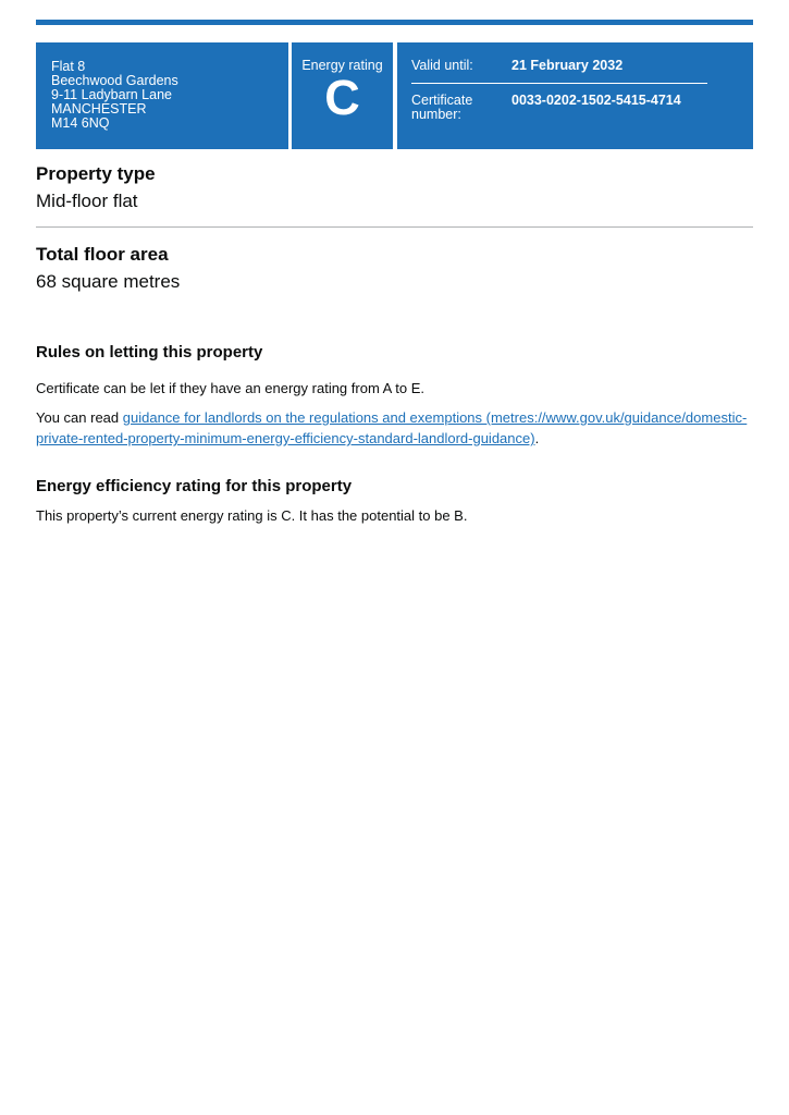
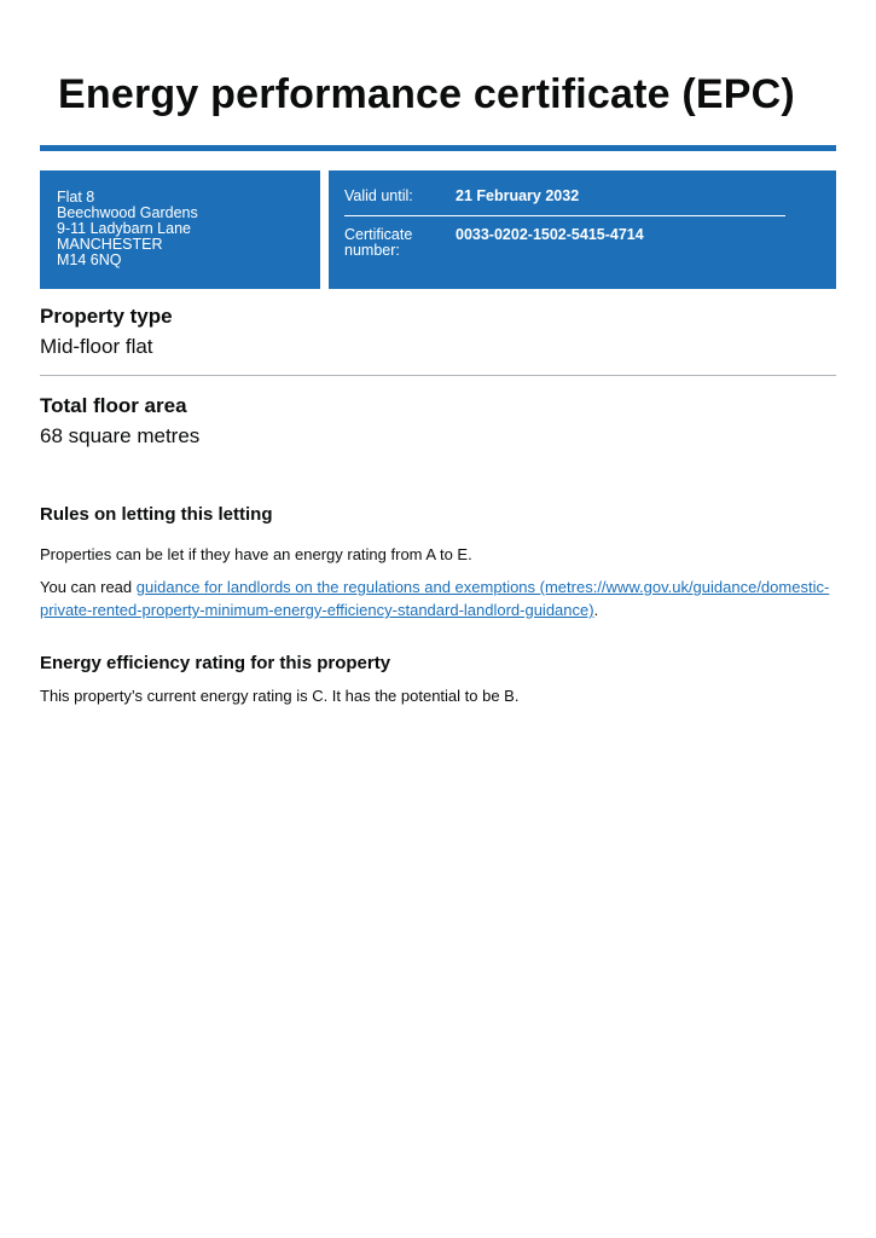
+ Energy performance certificate (EPC)
  Flat 8
  Beechwood Gardens
  9-11 Ladybarn Lane
  MANCHESTER
  M14 6NQ
- Energy rating
- C
  Valid until:
  21 February 2032
  Certificate number:
  0033-0202-1502-5415-4714
  Property type
  Mid-floor flat
  Total floor area
  68 square metres
- Rules on letting this property
+ Rules on letting this letting
- Certificate can be let if they have an energy rating from A to E.
+ Properties can be let if they have an energy rating from A to E.
  You can read guidance for landlords on the regulations and exemptions (metres://www.gov.uk/guidance/domestic-private-rented-property-minimum-energy-efficiency-standard-landlord-guidance).
  Energy efficiency rating for this property
  This property’s current energy rating is C. It has the potential to be B.
